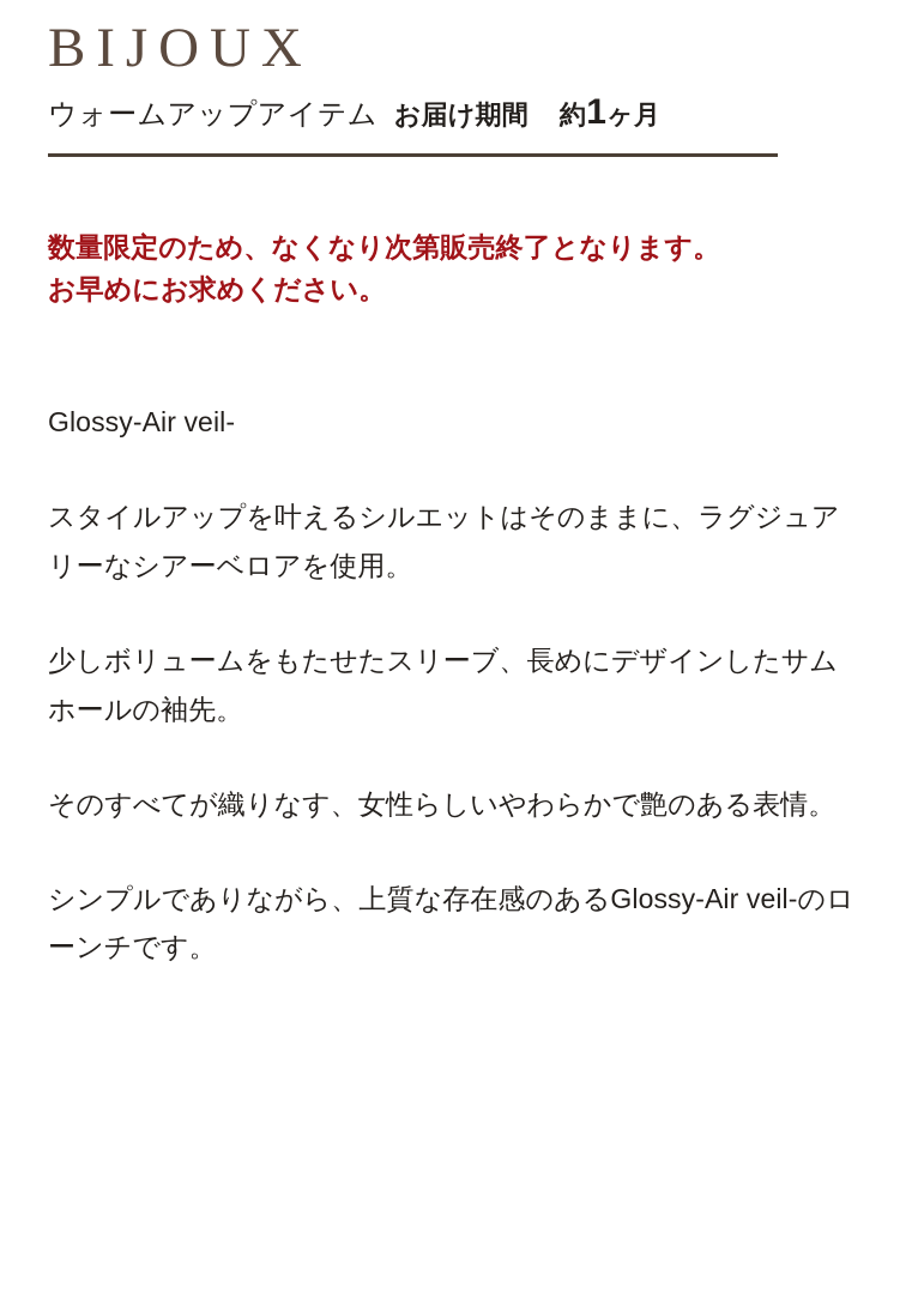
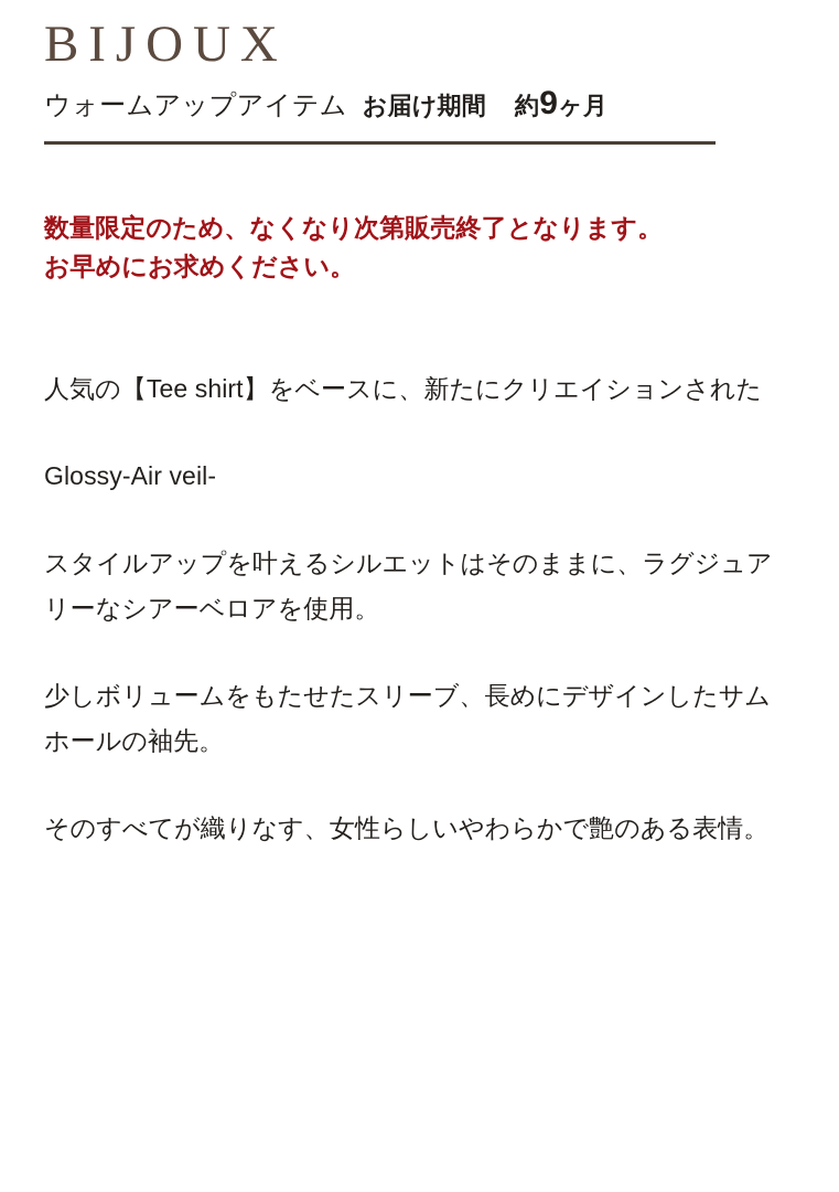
  BIJOUX
  ウォームアップアイテム
  お届け期間
- 約1ヶ月
+ 約9ヶ月
  数量限定のため、なくなり次第販売終了となります。
  お早めにお求めください。
+ 人気の【Tee shirt】をベースに、新たにクリエイションされた
  Glossy-Air veil-
  スタイルアップを叶えるシルエットはそのままに、ラグジュアリーなシアーベロアを使用。
  少しボリュームをもたせたスリーブ、長めにデザインしたサムホールの袖先。
  そのすべてが織りなす、女性らしいやわらかで艶のある表情。
- シンプルでありながら、上質な存在感のあるGlossy-Air veil-のローンチです。
